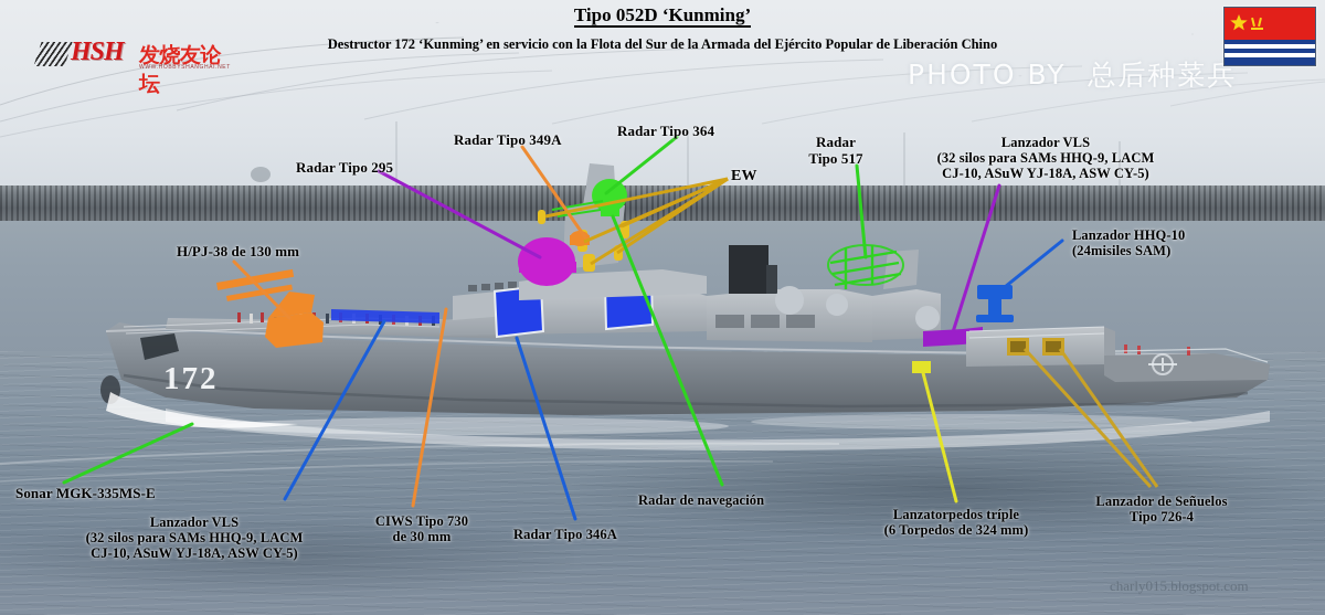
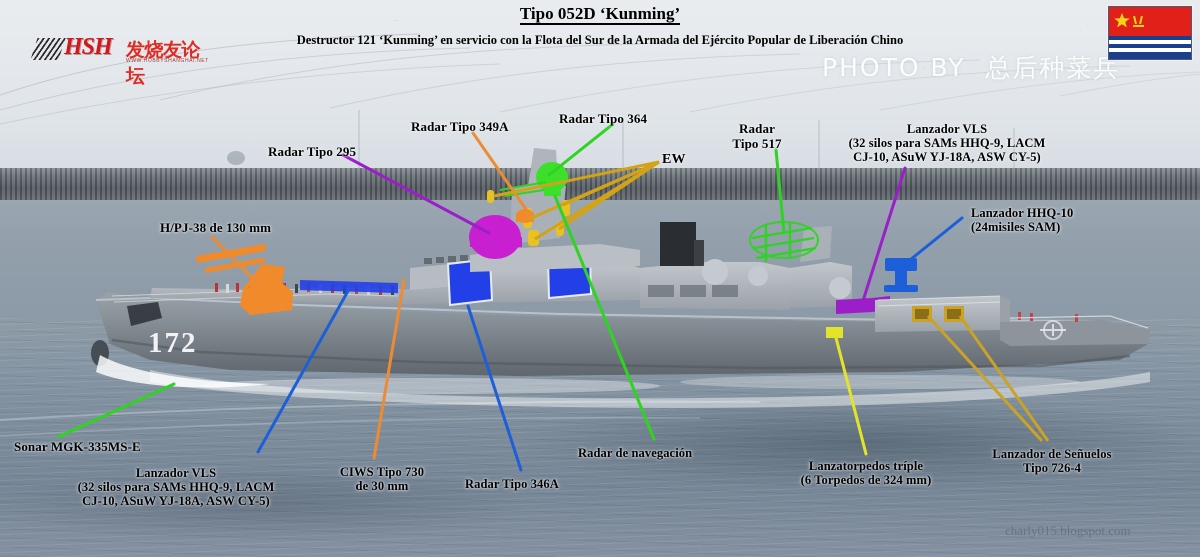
  172
  Tipo 052D ‘Kunming’
- Destructor 172 ‘Kunming’ en servicio con la Flota del Sur de la Armada del Ejército Popular de Liberación Chino
+ Destructor 121 ‘Kunming’ en servicio con la Flota del Sur de la Armada del Ejército Popular de Liberación Chino
  HSH
  发烧友论坛
  PHOTO BY 总后种菜兵
  charly015.blogspot.com
  Radar Tipo 295
  Radar Tipo 349A
  Radar Tipo 364
  EW
  Radar
  Tipo 517
  Lanzador VLS
  (32 silos para SAMs HHQ-9, LACM
  CJ-10, ASuW YJ-18A, ASW CY-5)
  Lanzador HHQ-10
  (24misiles SAM)
  H/PJ-38 de 130 mm
  Sonar MGK-335MS-E
  Lanzador VLS
  (32 silos para SAMs HHQ-9, LACM
  CJ-10, ASuW YJ-18A, ASW CY-5)
  CIWS Tipo 730
  de 30 mm
  Radar Tipo 346A
  Radar de navegación
  Lanzatorpedos tríple
  (6 Torpedos de 324 mm)
  Lanzador de Señuelos
  Tipo 726-4
